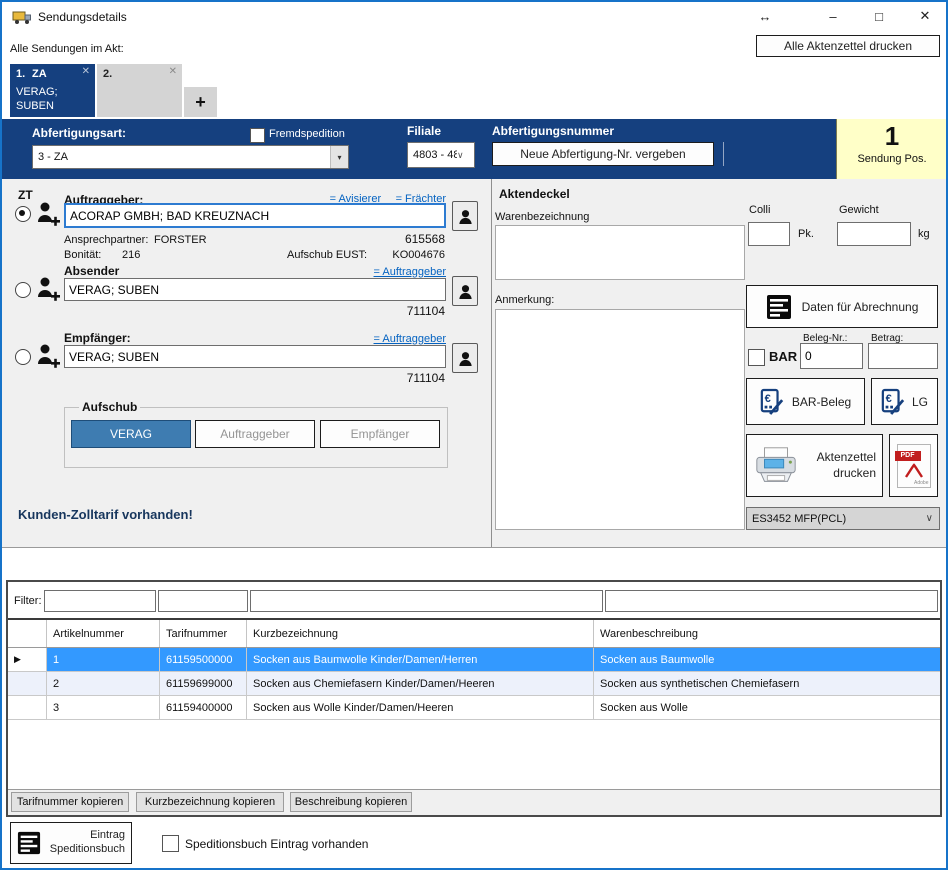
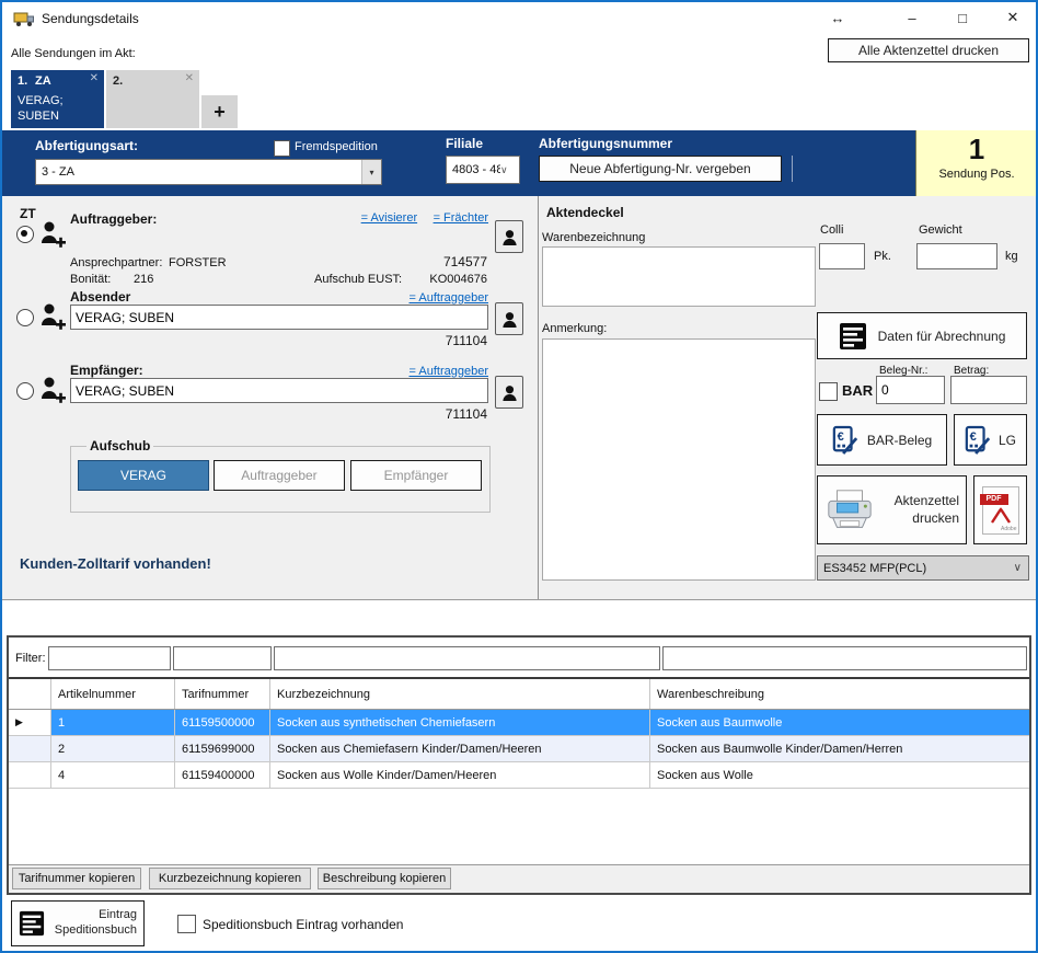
  Sendungsdetails
  ↔
  –
  □
  ✕
  Alle Aktenzettel drucken
  Alle Sendungen im Akt:
  1.
  ZA
  ✕
  VERAG;
  SUBEN
  2.
  ✕
  +
  Abfertigungsart:
  3 - ZA
  ▾
  Fremdspedition
  Filiale
  4803 - 48
  ∨
  Abfertigungsnummer
  Neue Abfertigung-Nr. vergeben
  1
  Sendung Pos.
  ZT
  Auftraggeber:
  = Avisierer = Frächter
- ACORAP GMBH; BAD KREUZNACH
- 615568
+ 714577
  Ansprechpartner:
  FORSTER
  Bonität:
  216
  Aufschub EUST:
  KO004676
  Absender
  = Auftraggeber
  VERAG; SUBEN
  711104
  Empfänger:
  = Auftraggeber
  VERAG; SUBEN
  711104
  Aufschub
  VERAG
  Auftraggeber
  Empfänger
  Kunden-Zolltarif vorhanden!
  Aktendeckel
  Warenbezeichnung
  Colli
  Pk.
  Gewicht
  kg
  Anmerkung:
  Daten für Abrechnung
  Beleg-Nr.:
  Betrag:
  BAR
  0
  €
  BAR-Beleg
  €
  LG
  Aktenzettel
  drucken
  ES3452 MFP(PCL)
  ∨
  Filter:
  Artikelnummer
  Tarifnummer
  Kurzbezeichnung
  Warenbeschreibung
  ▶
  1
  61159500000
- Socken aus Baumwolle Kinder/Damen/Herren
+ Socken aus synthetischen Chemiefasern
  Socken aus Baumwolle
  2
  61159699000
  Socken aus Chemiefasern Kinder/Damen/Heeren
- Socken aus synthetischen Chemiefasern
+ Socken aus Baumwolle Kinder/Damen/Herren
- 3
+ 4
  61159400000
  Socken aus Wolle Kinder/Damen/Heeren
  Socken aus Wolle
  Tarifnummer kopieren
  Kurzbezeichnung kopieren
  Beschreibung kopieren
  Eintrag
  Speditionsbuch
  Speditionsbuch Eintrag vorhanden
